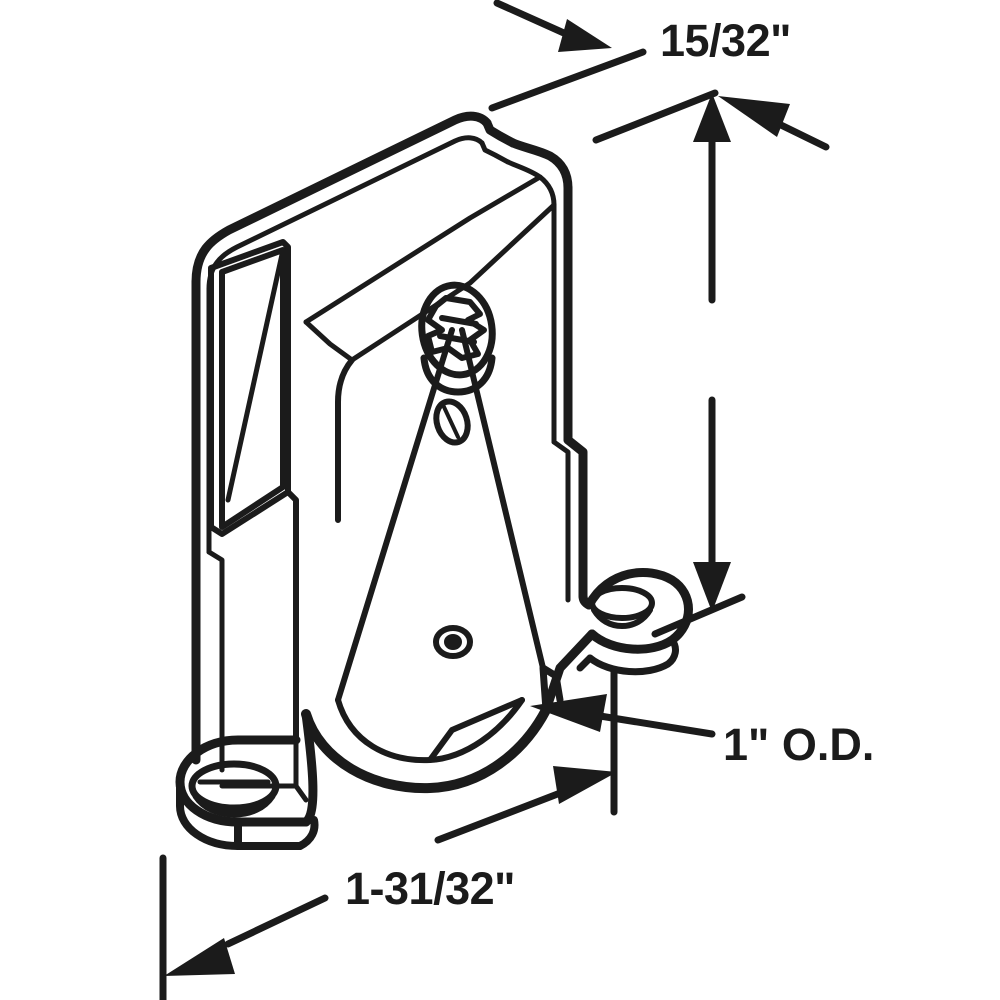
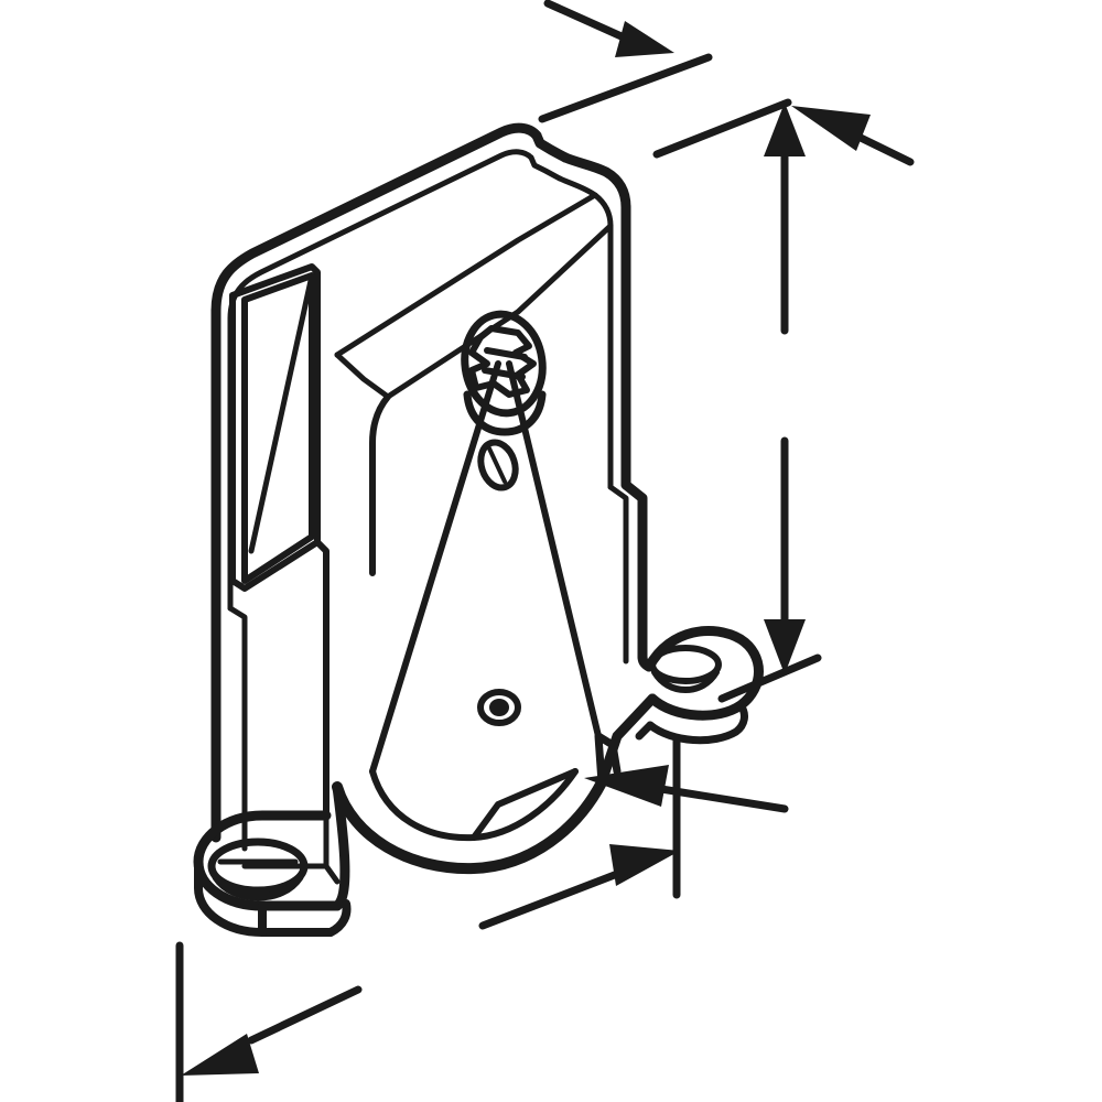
- 15/32"
- 1" O.D.
- 1-31/32"
